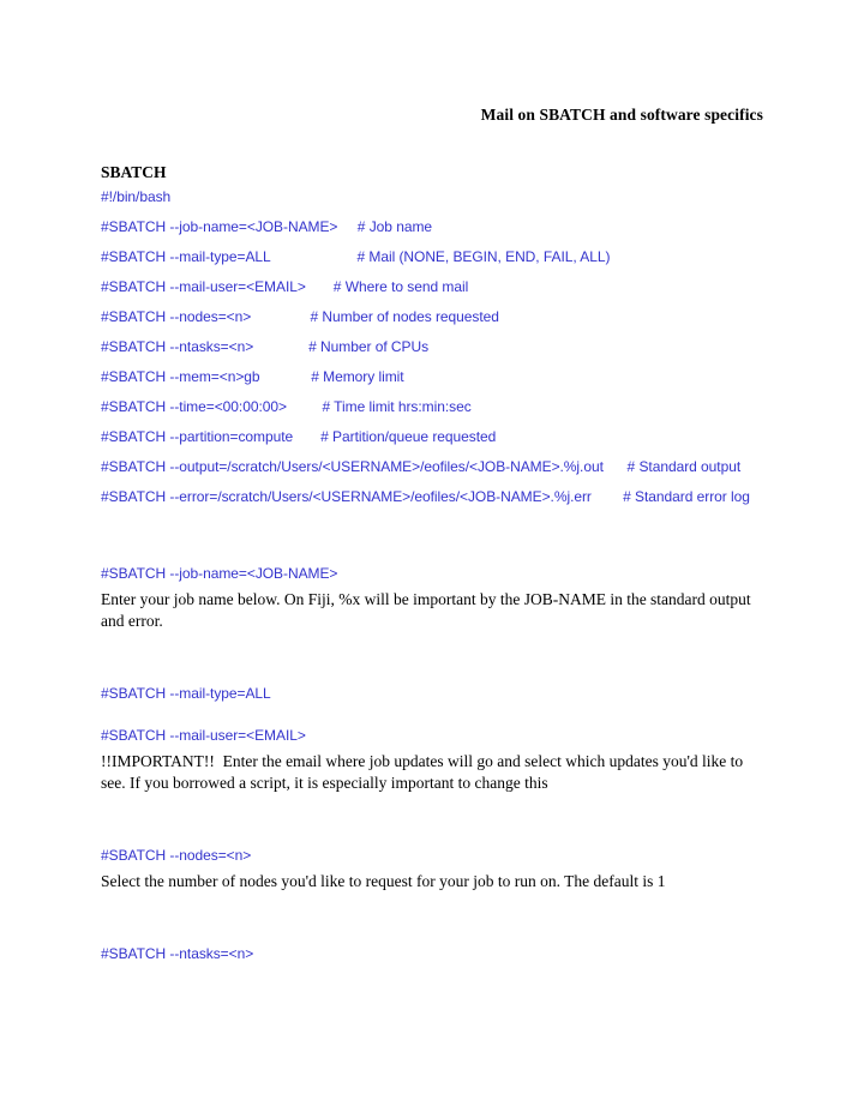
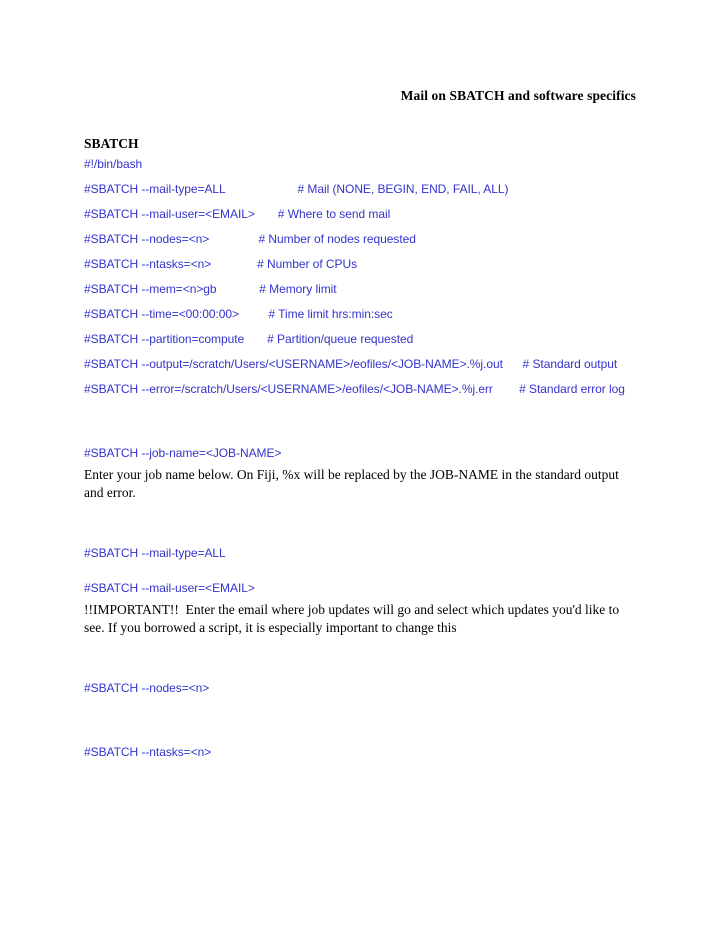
  Mail on SBATCH and software specifics
  SBATCH
  #!/bin/bash
- #SBATCH --job-name=<JOB-NAME> # Job name
  #SBATCH --mail-type=ALL # Mail (NONE, BEGIN, END, FAIL, ALL)
  #SBATCH --mail-user=<EMAIL> # Where to send mail
  #SBATCH --nodes=<n> # Number of nodes requested
  #SBATCH --ntasks=<n> # Number of CPUs
  #SBATCH --mem=<n>gb # Memory limit
  #SBATCH --time=<00:00:00> # Time limit hrs:min:sec
  #SBATCH --partition=compute # Partition/queue requested
  #SBATCH --output=/scratch/Users/<USERNAME>/eofiles/<JOB-NAME>.%j.out # Standard output
  #SBATCH --error=/scratch/Users/<USERNAME>/eofiles/<JOB-NAME>.%j.err # Standard error log
  #SBATCH --job-name=<JOB-NAME>
- Enter your job name below. On Fiji, %x will be important by the JOB-NAME in the standard output and error.
+ Enter your job name below. On Fiji, %x will be replaced by the JOB-NAME in the standard output and error.
  #SBATCH --mail-type=ALL
  #SBATCH --mail-user=<EMAIL>
  !!IMPORTANT!! Enter the email where job updates will go and select which updates you'd like to see. If you borrowed a script, it is especially important to change this
  #SBATCH --nodes=<n>
- Select the number of nodes you'd like to request for your job to run on. The default is 1
  #SBATCH --ntasks=<n>
